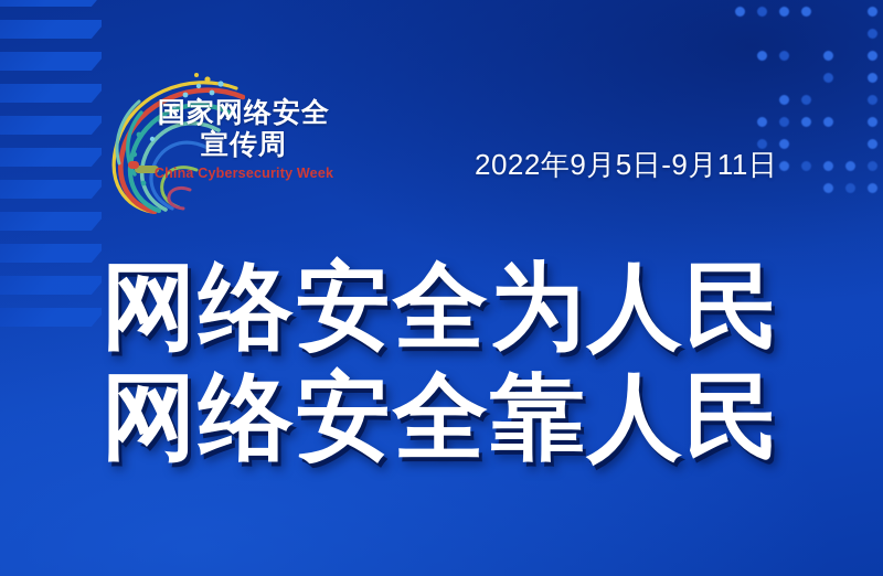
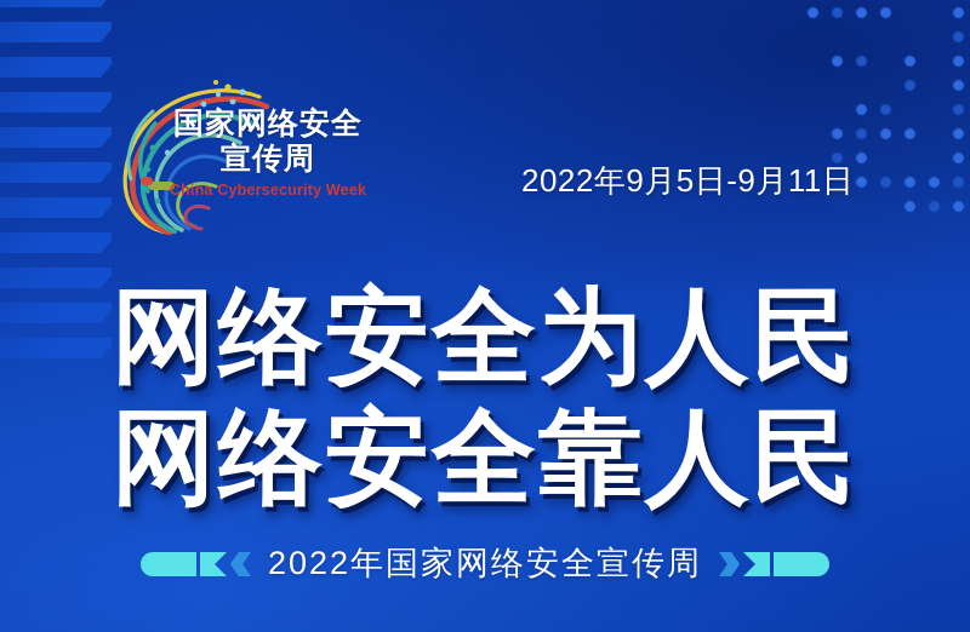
  国家网络安全
  宣传周
  China Cybersecurity Week
  2022年9月5日-9月11日
  网络安全为人民
  网络安全靠人民
+ 2022年国家网络安全宣传周
